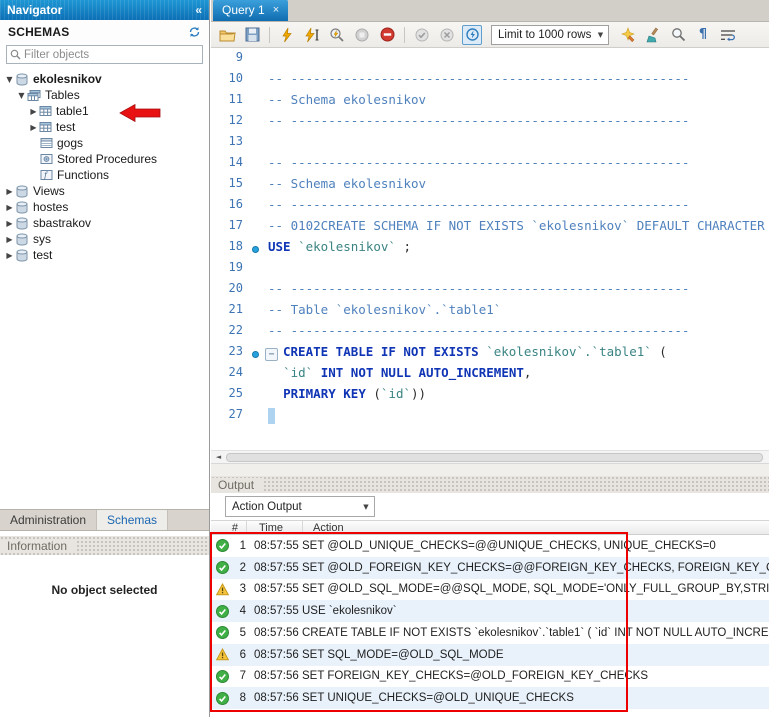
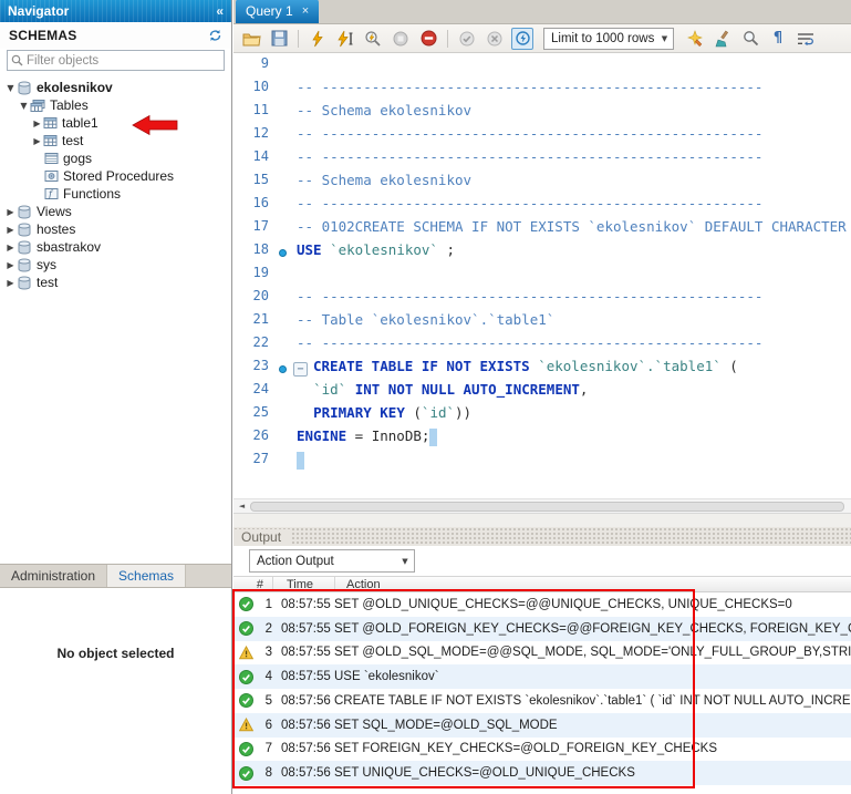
  Navigator
  «
  SCHEMAS
  Filter objects
  ▼
  ekolesnikov
  ▼
  Tables
  ▶
  table1
  ▶
  test
  gogs
  Stored Procedures
  f
  Functions
  ▶
  Views
  ▶
  hostes
  ▶
  sbastrakov
  ▶
  sys
  ▶
  test
  Administration
  Schemas
- Information
  No object selected
  Query 1
  ×
  Limit to 1000 rows
  ▼
  ¶
  9
  10
  -- -----------------------------------------------------
  11
  -- Schema ekolesnikov
  12
  -- -----------------------------------------------------
- 13
  14
  -- -----------------------------------------------------
  15
  -- Schema ekolesnikov
  16
  -- -----------------------------------------------------
  17
  -- 0102CREATE SCHEMA IF NOT EXISTS `ekolesnikov` DEFAULT CHARACTER
  18
  USE `ekolesnikov` ;
  19
  20
  -- -----------------------------------------------------
  21
  -- Table `ekolesnikov`.`table1`
  22
  -- -----------------------------------------------------
  23
  −
  CREATE TABLE IF NOT EXISTS `ekolesnikov`.`table1` (
  24
  `id` INT NOT NULL AUTO_INCREMENT,
  25
  PRIMARY KEY (`id`))
+ 26
+ ENGINE = InnoDB;
  27
  ◄
  Output
  Action Output
  ▼
  #
  Time
  Action
  1
  08:57:55
  SET @OLD_UNIQUE_CHECKS=@@UNIQUE_CHECKS, UNIQUE_CHECKS=0
  2
  08:57:55
  SET @OLD_FOREIGN_KEY_CHECKS=@@FOREIGN_KEY_CHECKS, FOREIGN_KEY_
  3
  08:57:55
  SET @OLD_SQL_MODE=@@SQL_MODE, SQL_MODE='ONLY_FULL_GROUP_BY,STRI
  4
  08:57:55
  USE `ekolesnikov`
  5
  08:57:56
  CREATE TABLE IF NOT EXISTS `ekolesnikov`.`table1` ( `id` INT NOT NULL AUTO_INCRE
  6
  08:57:56
  SET SQL_MODE=@OLD_SQL_MODE
  7
  08:57:56
  SET FOREIGN_KEY_CHECKS=@OLD_FOREIGN_KEY_CHECKS
  8
  08:57:56
  SET UNIQUE_CHECKS=@OLD_UNIQUE_CHECKS
